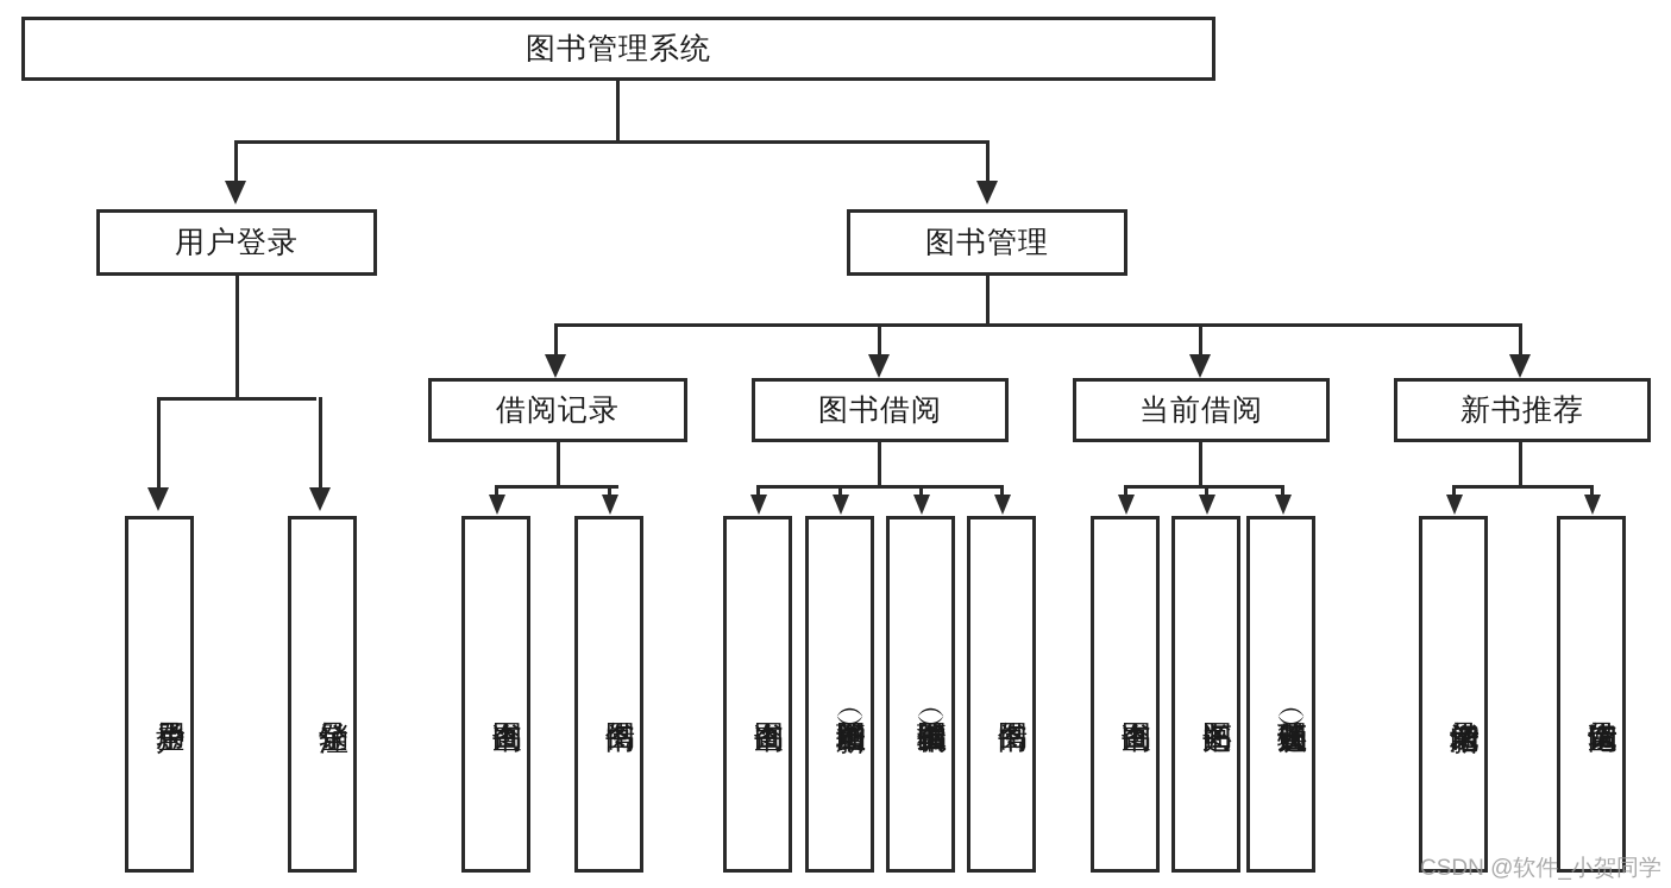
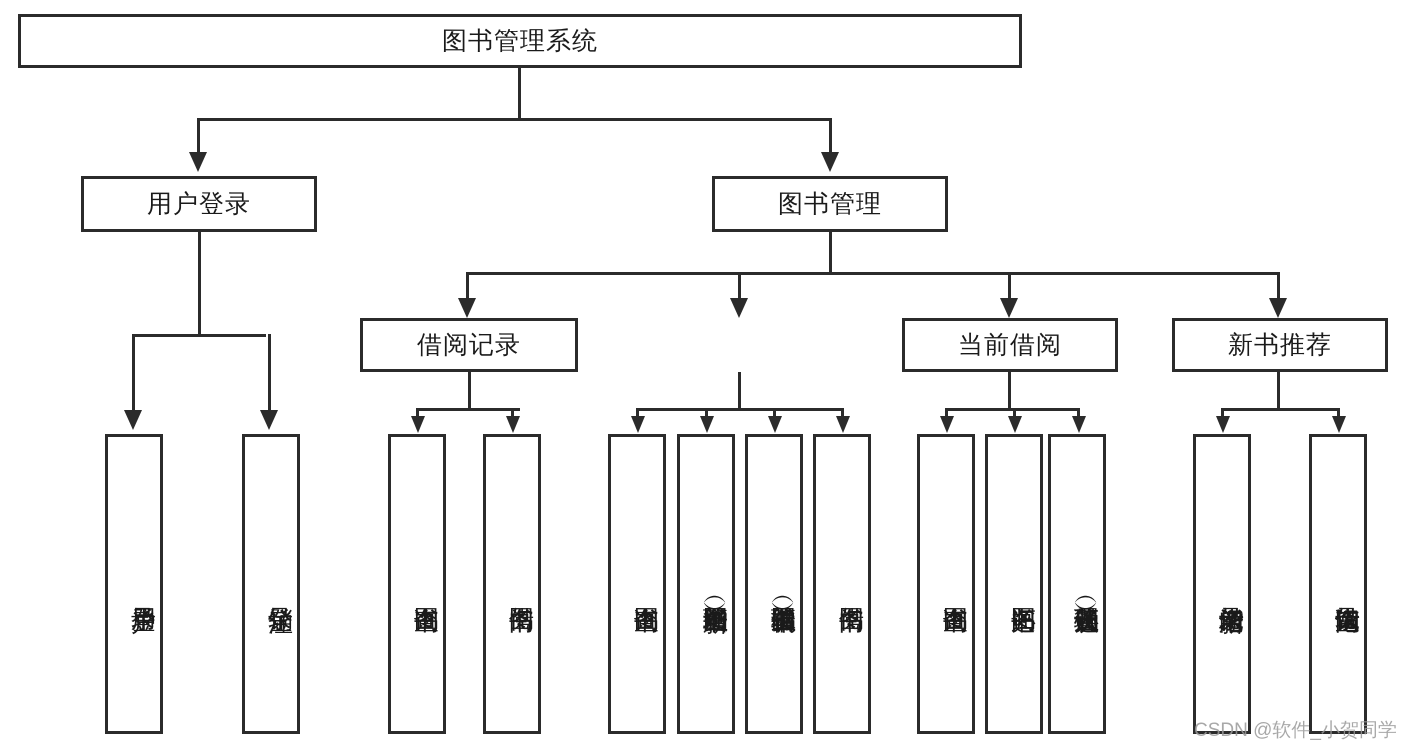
  图书管理系统
  用户登录
  图书管理
  借阅记录
- 图书借阅
  当前借阅
  新书推荐
  CSDN @软件_小贺同学
